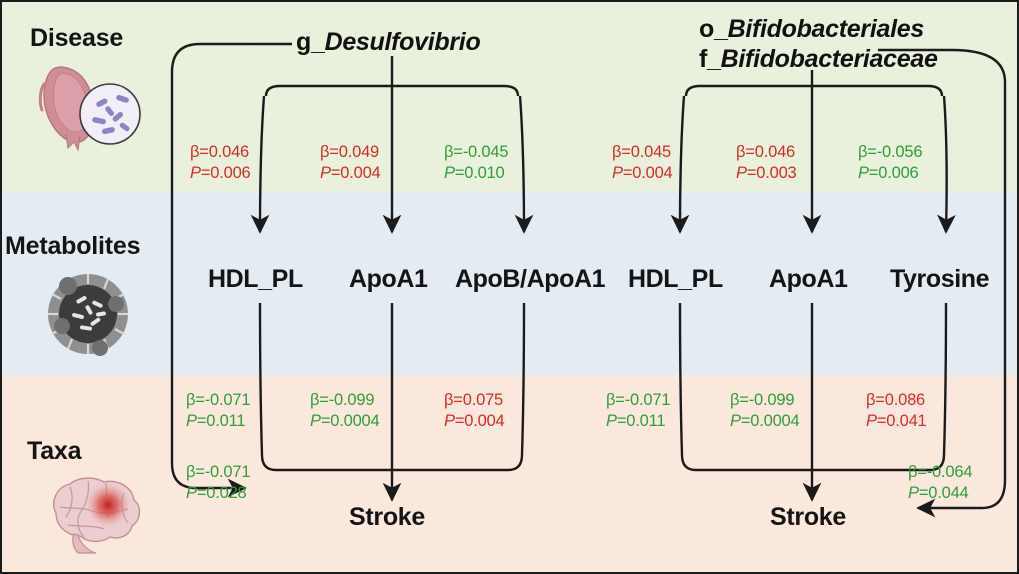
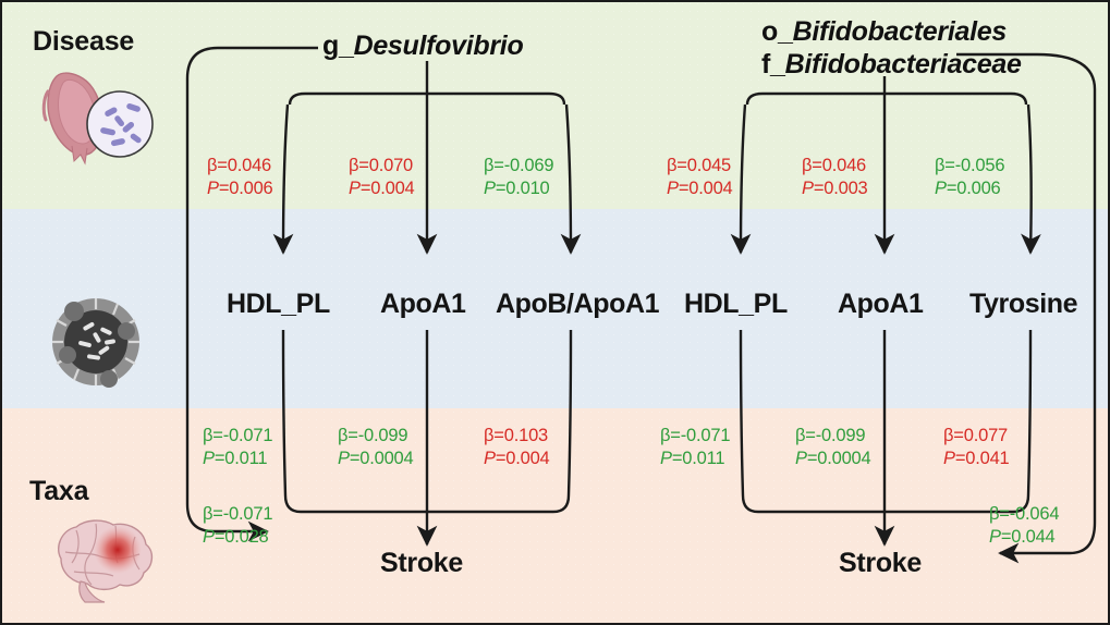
  Disease
- Metabolites
  Taxa
  g_Desulfovibrio
  o_Bifidobacteriales
  f_Bifidobacteriaceae
  β=0.046
  P=0.006
- β=0.049
+ β=0.070
  P=0.004
- β=-0.045
+ β=-0.069
  P=0.010
  β=0.045
  P=0.004
  β=0.046
  P=0.003
  β=-0.056
  P=0.006
  HDL_PL
  ApoA1
  ApoB/ApoA1
  HDL_PL
  ApoA1
  Tyrosine
  β=-0.071
  P=0.011
  β=-0.099
  P=0.0004
- β=0.075
+ β=0.103
  P=0.004
  β=-0.071
  P=0.011
  β=-0.099
  P=0.0004
- β=0.086
+ β=0.077
  P=0.041
  β=-0.071
  P=0.028
  β=-0.064
  P=0.044
  Stroke
  Stroke
